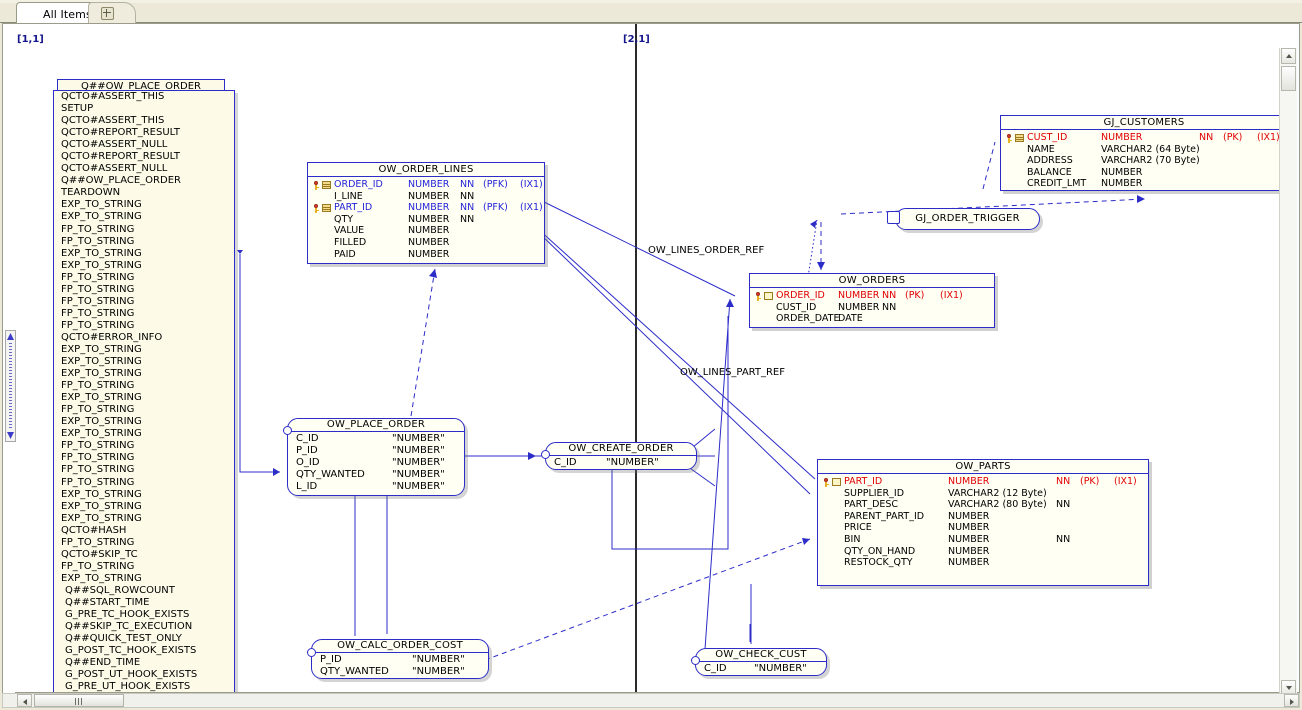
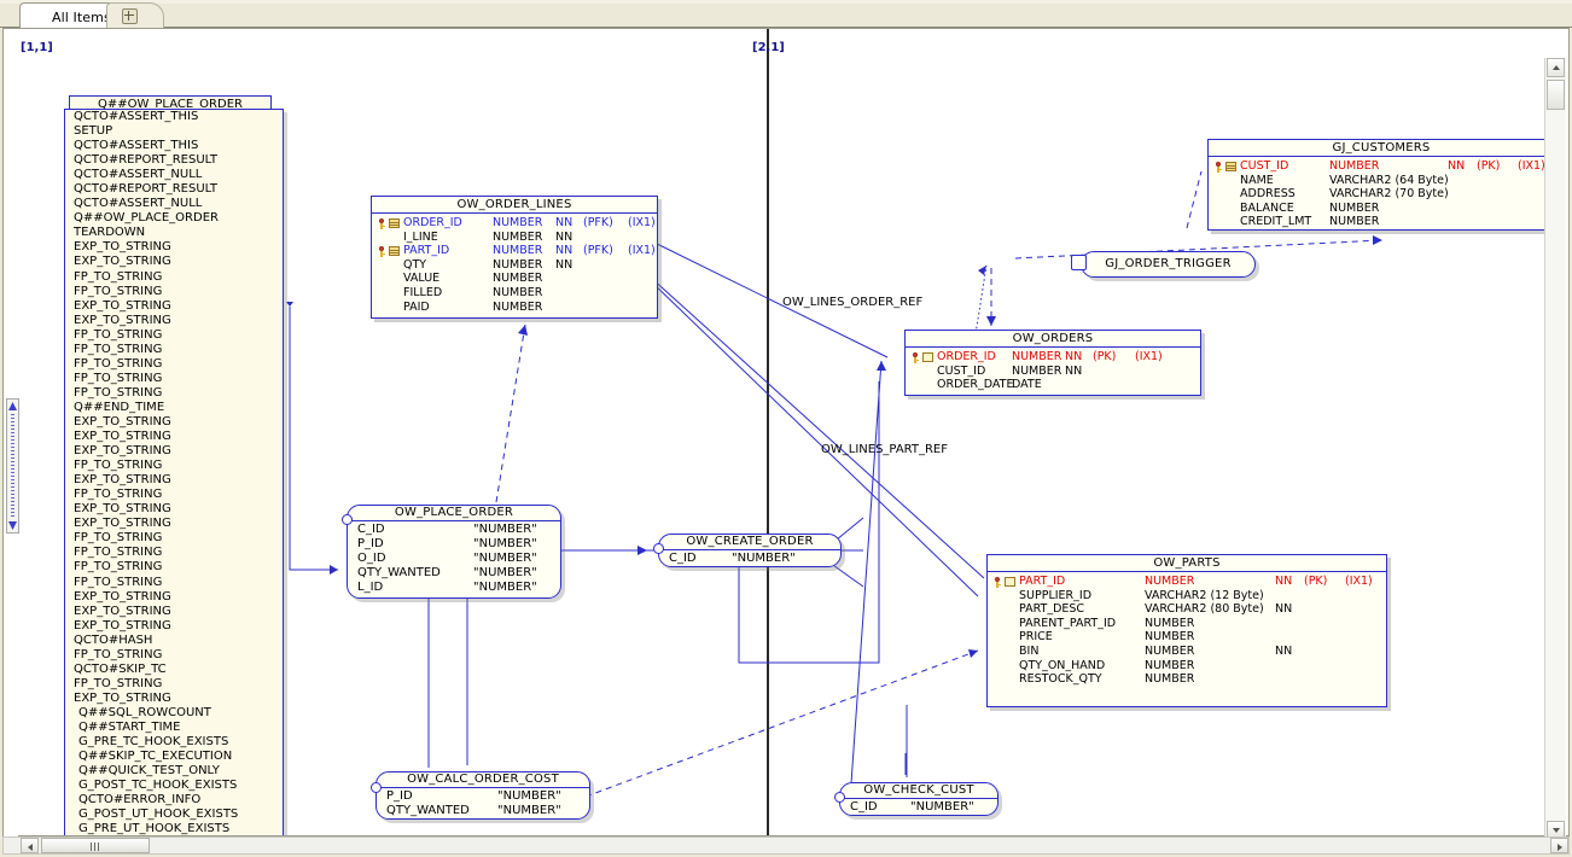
  All Item
  [1,1]
  [2,1]
  Q##OW_PLACE_ORDER
  QCTO#ASSERT_THIS
  SETUP
  QCTO#ASSERT_THIS
  QCTO#REPORT_RESULT
  QCTO#ASSERT_NULL
  QCTO#REPORT_RESULT
  QCTO#ASSERT_NULL
  Q##OW_PLACE_ORDER
  TEARDOWN
  EXP_TO_STRING
  EXP_TO_STRING
  FP_TO_STRING
  FP_TO_STRING
  EXP_TO_STRING
  EXP_TO_STRING
  FP_TO_STRING
  FP_TO_STRING
  FP_TO_STRING
  FP_TO_STRING
  FP_TO_STRING
- QCTO#ERROR_INFO
+ Q##END_TIME
  EXP_TO_STRING
  EXP_TO_STRING
  EXP_TO_STRING
  FP_TO_STRING
  EXP_TO_STRING
  FP_TO_STRING
  EXP_TO_STRING
  EXP_TO_STRING
  FP_TO_STRING
  FP_TO_STRING
  FP_TO_STRING
  FP_TO_STRING
  EXP_TO_STRING
  EXP_TO_STRING
  EXP_TO_STRING
  QCTO#HASH
  FP_TO_STRING
  QCTO#SKIP_TC
  FP_TO_STRING
  EXP_TO_STRING
  Q##SQL_ROWCOUNT
  Q##START_TIME
  G_PRE_TC_HOOK_EXISTS
  Q##SKIP_TC_EXECUTION
  Q##QUICK_TEST_ONLY
  G_POST_TC_HOOK_EXISTS
- Q##END_TIME
+ QCTO#ERROR_INFO
  G_POST_UT_HOOK_EXISTS
  G_PRE_UT_HOOK_EXISTS
  OW_ORDER_LINES
  ORDER_ID
  NUMBER
  NN
  (PFK)
  (IX1)
  I_LINE
  NUMBER
  NN
  PART_ID
  NUMBER
  NN
  (PFK)
  (IX1)
  QTY
  NUMBER
  NN
  VALUE
  NUMBER
  FILLED
  NUMBER
  PAID
  NUMBER
  GJ_CUSTOMERS
  CUST_ID
  NUMBER
  NN
  (PK)
  (IX1)
  NAME
  VARCHAR2 (64 Byte)
  ADDRESS
  VARCHAR2 (70 Byte)
  BALANCE
  NUMBER
  CREDIT_LMT
  NUMBER
  OW_ORDERS
  ORDER_ID
  NUMBER
  NN
  (PK)
  (IX1)
  CUST_ID
  NUMBER
  NN
  ORDER_DATE
  DATE
  OW_PARTS
  PART_ID
  NUMBER
  NN
  (PK)
  (IX1)
  SUPPLIER_ID
  VARCHAR2 (12 Byte)
  PART_DESC
  VARCHAR2 (80 Byte)
  NN
  PARENT_PART_ID
  NUMBER
  PRICE
  NUMBER
  BIN
  NUMBER
  NN
  QTY_ON_HAND
  NUMBER
  RESTOCK_QTY
  NUMBER
  OW_PLACE_ORDER
  C_ID
  "NUMBER"
  P_ID
  "NUMBER"
  O_ID
  "NUMBER"
  QTY_WANTED
  "NUMBER"
  L_ID
  "NUMBER"
  OW_CREATE_ORDER
  C_ID
  "NUMBER"
  OW_CALC_ORDER_COST
  P_ID
  "NUMBER"
  QTY_WANTED
  "NUMBER"
  OW_CHECK_CUST
  C_ID
  "NUMBER"
  GJ_ORDER_TRIGGER
  OW_LINES_ORDER_REF
  OW_LINES_PART_REF
